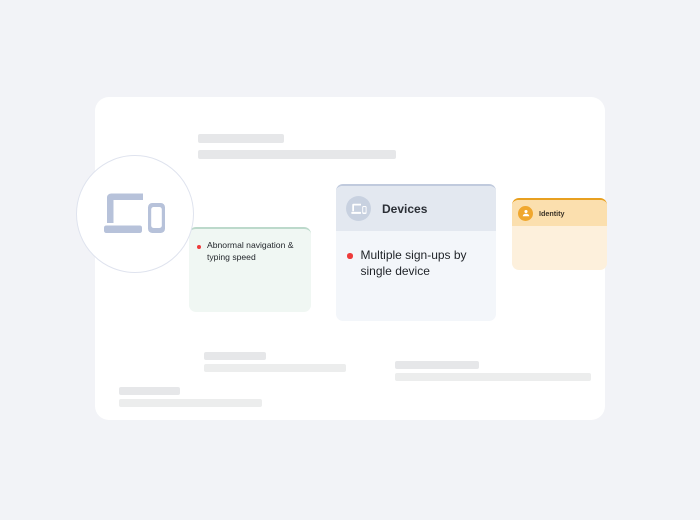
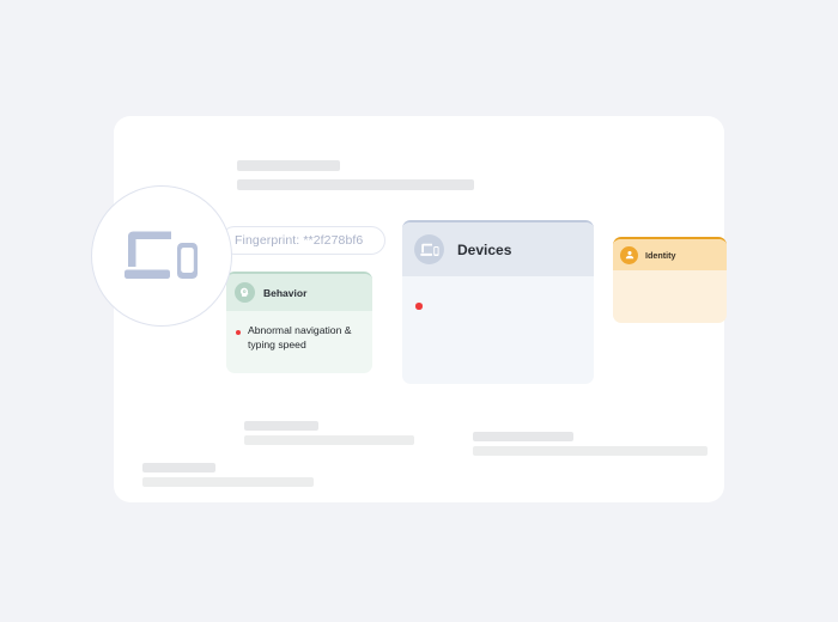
+ Fingerprint: **2f278bf6
+ Behavior
  Abnormal navigation & typing speed
  Devices
- Multiple sign-ups by single device
  Identity
